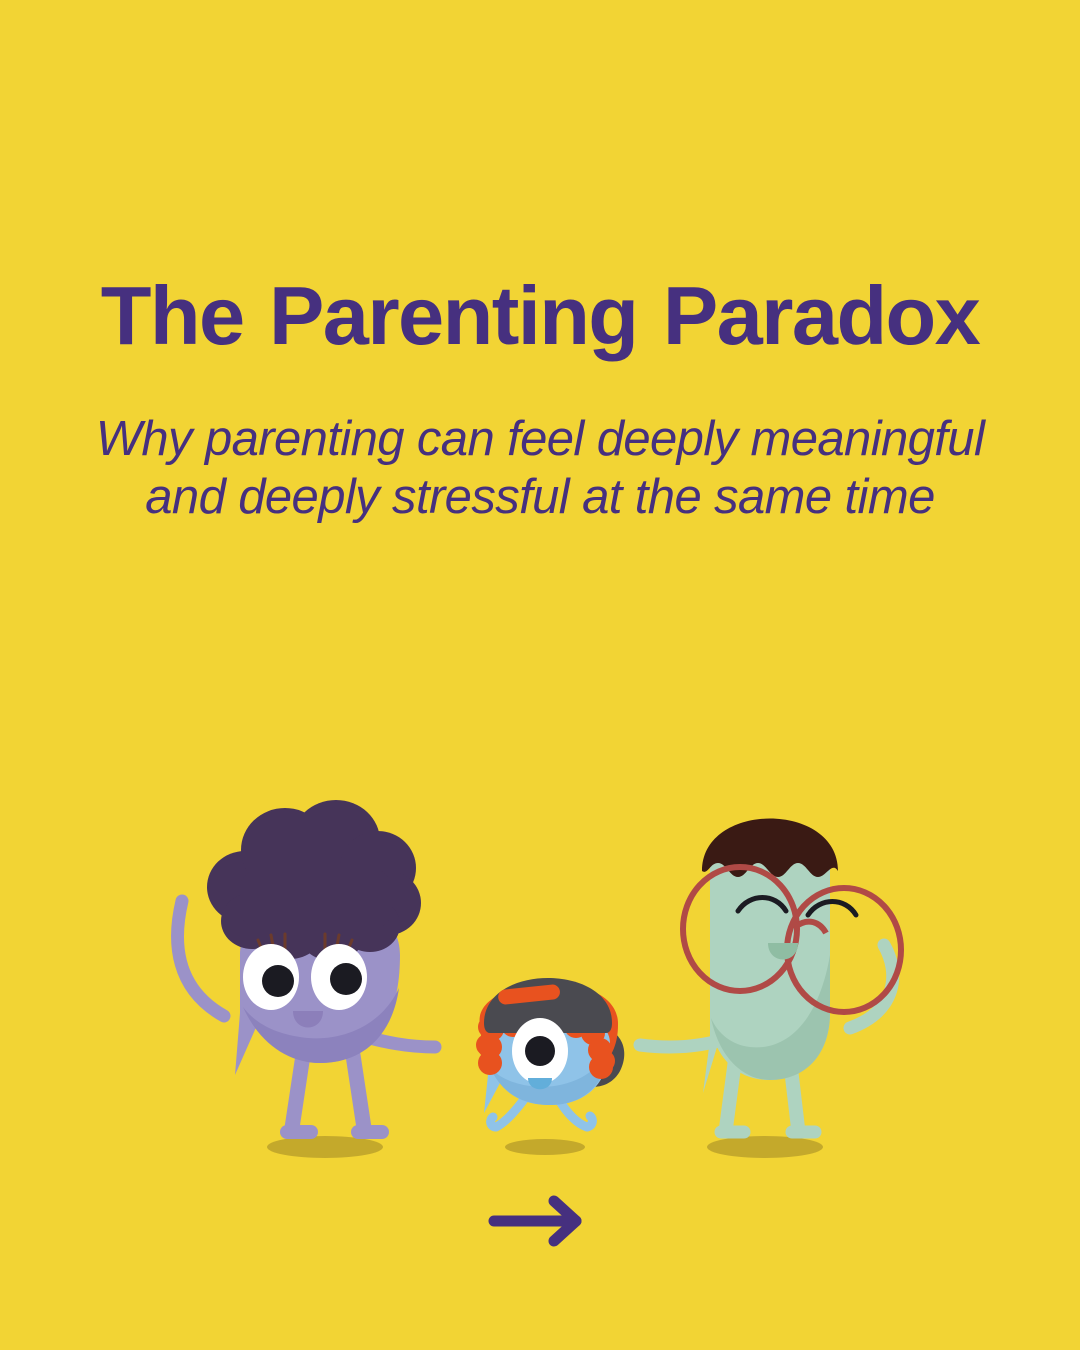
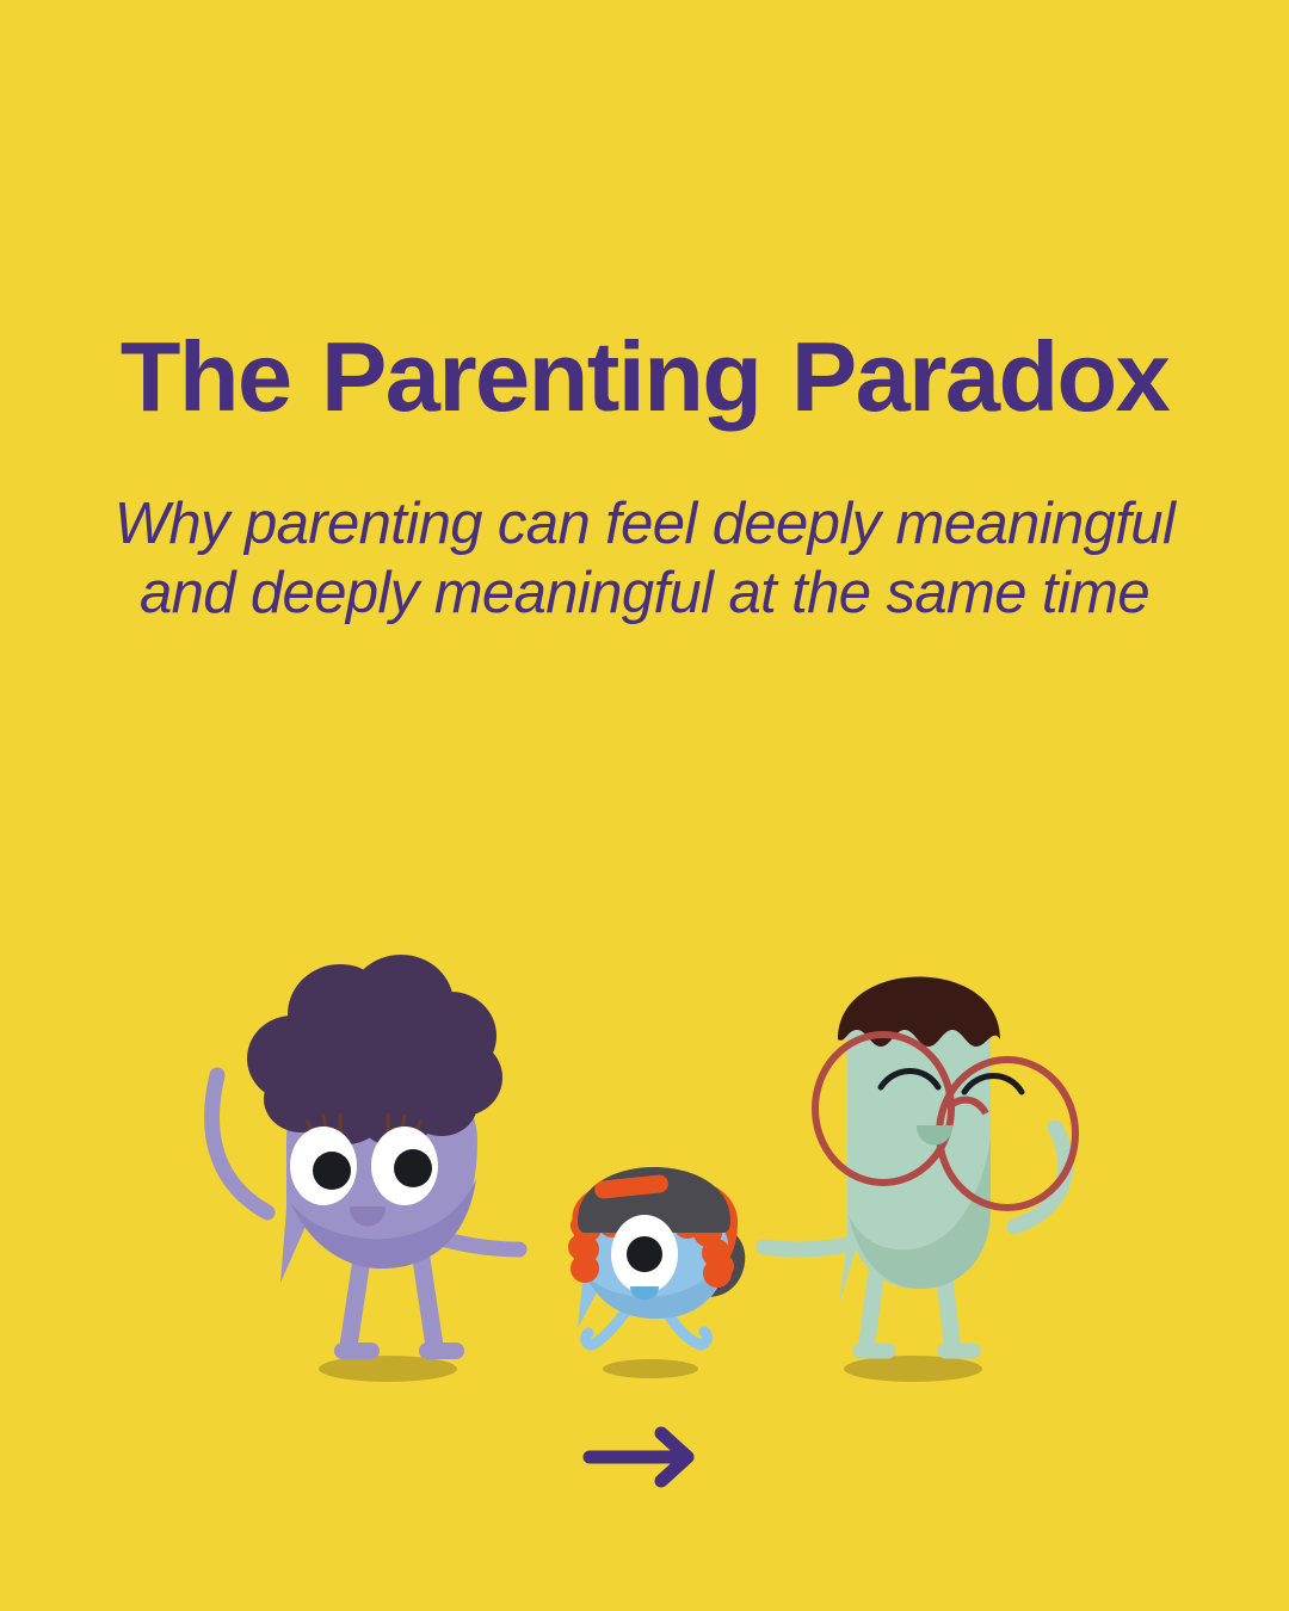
  The Parenting Paradox
- Why parenting can feel deeply meaningful and deeply stressful at the same time
+ Why parenting can feel deeply meaningful and deeply meaningful at the same time
